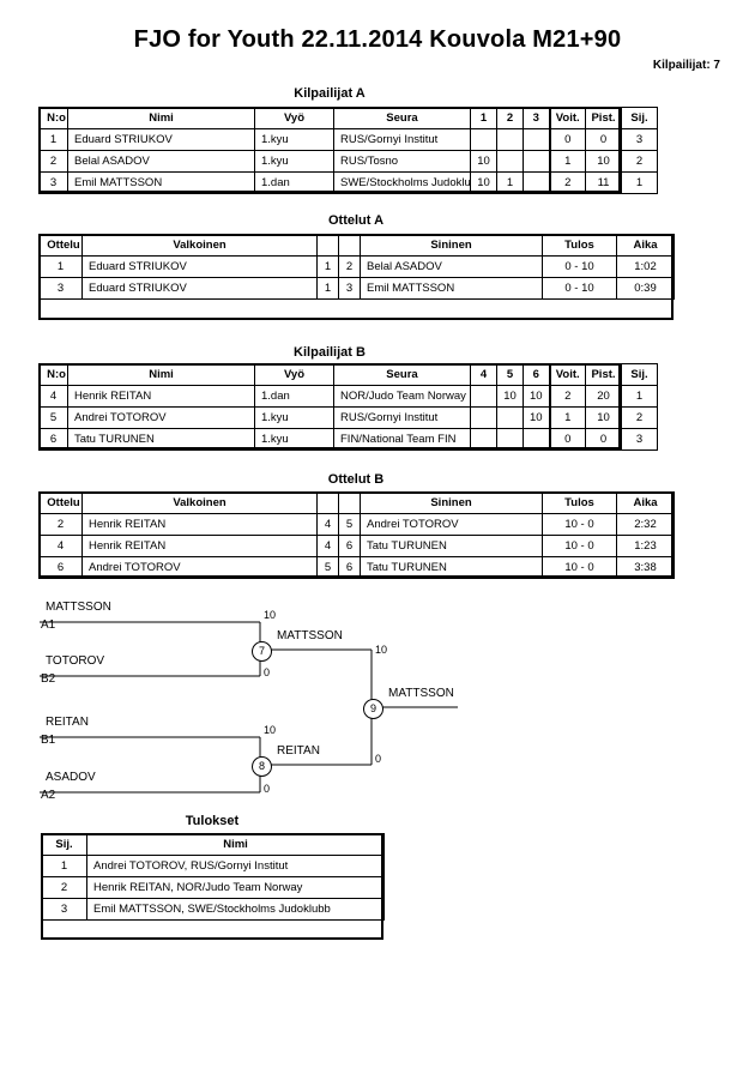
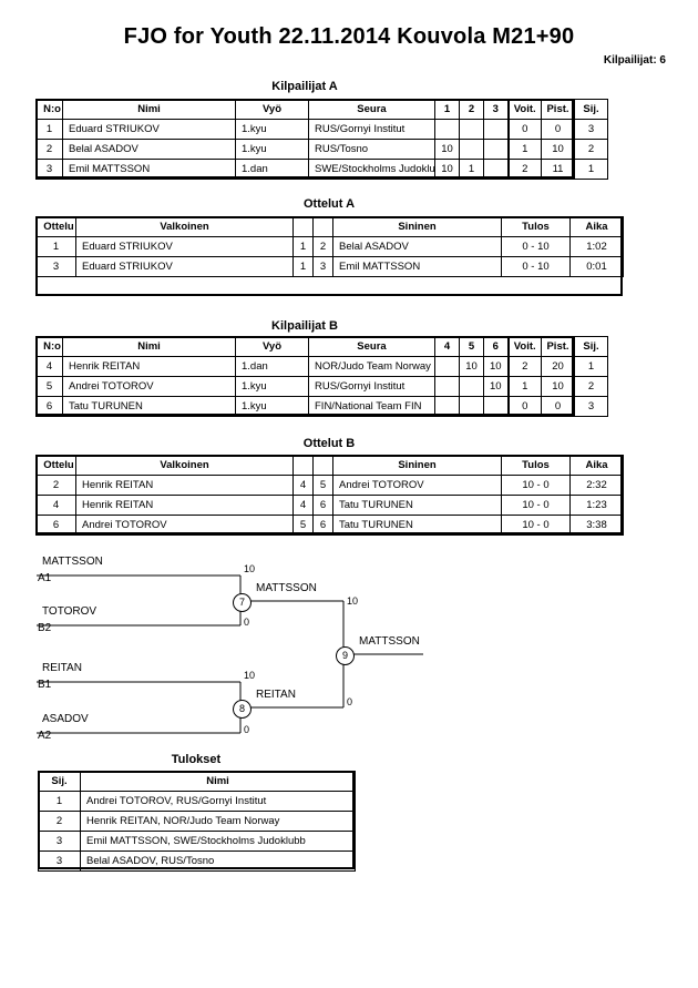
  FJO for Youth 22.11.2014 Kouvola M21+90
- Kilpailijat: 7
+ Kilpailijat: 6
  Kilpailijat A
  N:o	Nimi	Vyö	Seura	1	2	3	Voit.	Pist.	Sij.
  1	Eduard STRIUKOV	1.kyu	RUS/Gornyi Institut				0	0	3
  2	Belal ASADOV	1.kyu	RUS/Tosno	10			1	10	2
  3	Emil MATTSSON	1.dan	SWE/Stockholms Judoklu	10	1		2	11	1
  Ottelut A
  Ottelu	Valkoinen			Sininen	Tulos	Aika
  1	Eduard STRIUKOV	1	2	Belal ASADOV	0 - 10	1:02
- 3	Eduard STRIUKOV	1	3	Emil MATTSSON	0 - 10	0:39
+ 3	Eduard STRIUKOV	1	3	Emil MATTSSON	0 - 10	0:01
  Kilpailijat B
  N:o	Nimi	Vyö	Seura	4	5	6	Voit.	Pist.	Sij.
  4	Henrik REITAN	1.dan	NOR/Judo Team Norway		10	10	2	20	1
  5	Andrei TOTOROV	1.kyu	RUS/Gornyi Institut			10	1	10	2
  6	Tatu TURUNEN	1.kyu	FIN/National Team FIN				0	0	3
  Ottelut B
  Ottelu	Valkoinen			Sininen	Tulos	Aika
  2	Henrik REITAN	4	5	Andrei TOTOROV	10 - 0	2:32
  4	Henrik REITAN	4	6	Tatu TURUNEN	10 - 0	1:23
  6	Andrei TOTOROV	5	6	Tatu TURUNEN	10 - 0	3:38
  MATTSSON
  A1
  TOTOROV
  B2
  REITAN
  B1
  ASADOV
  A2
  10
  0
  7
  MATTSSON
  10
  0
  8
  REITAN
  10
  0
  9
  MATTSSON
  Tulokset
  Sij.	Nimi
  1	Andrei TOTOROV, RUS/Gornyi Institut
  2	Henrik REITAN, NOR/Judo Team Norway
  3	Emil MATTSSON, SWE/Stockholms Judoklubb
+ 3	Belal ASADOV, RUS/Tosno
